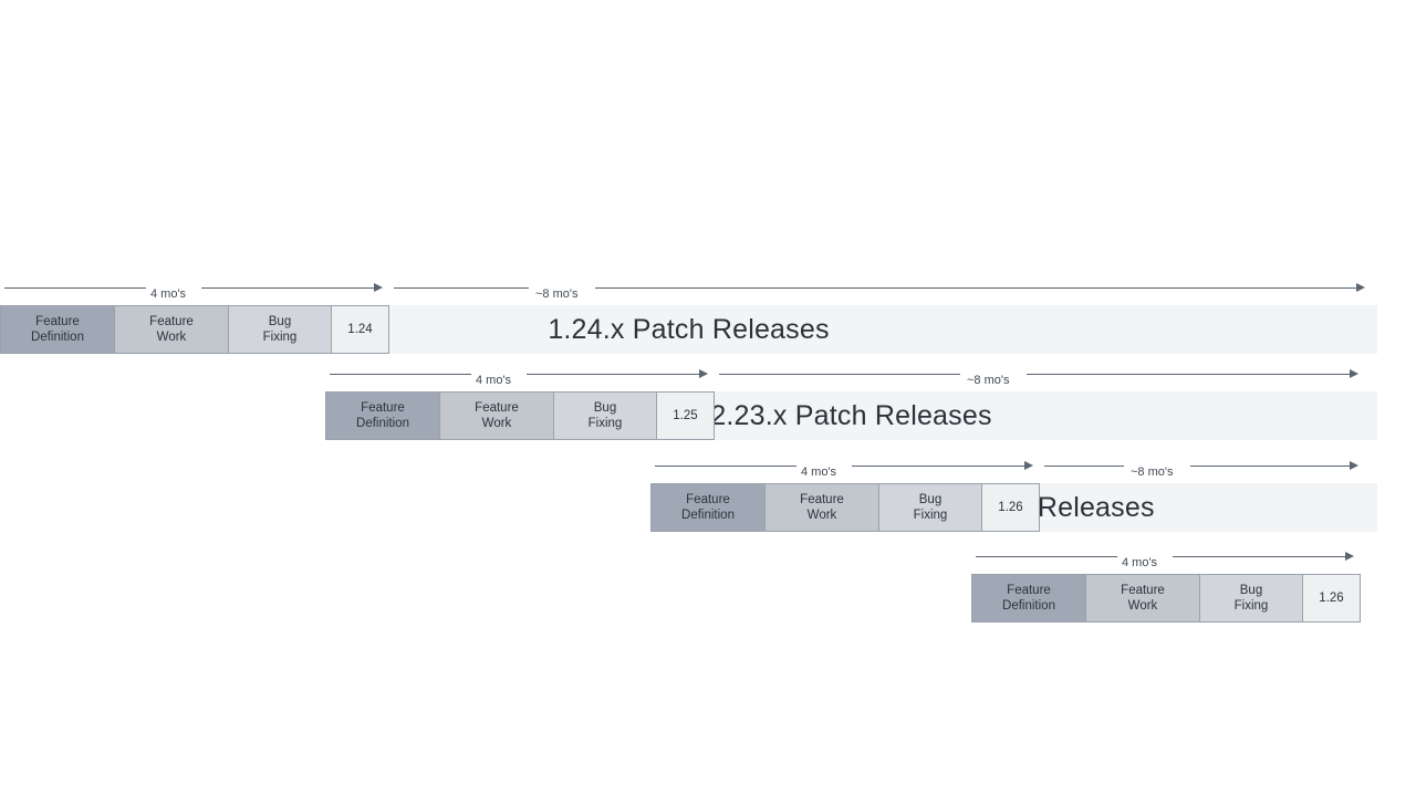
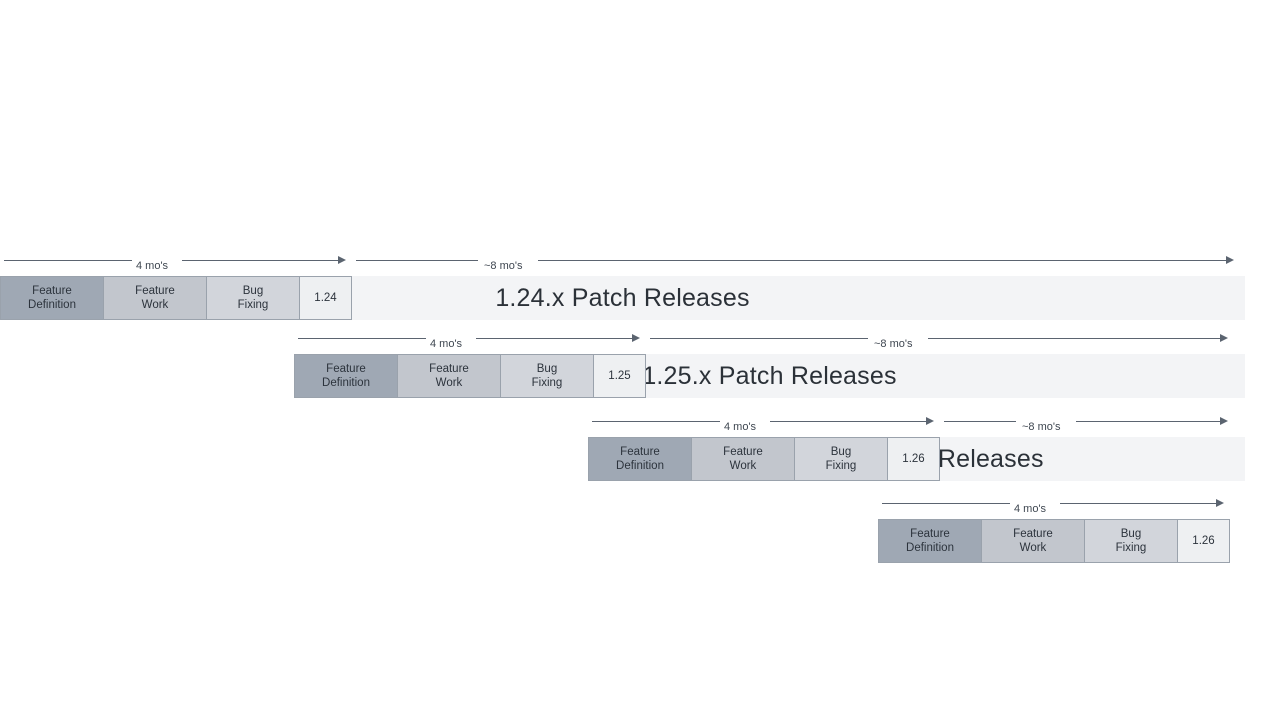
  4 mo's
  ~8 mo's
  1.24.x Patch Releases
  Feature
  Definition
  Feature
  Work
  Bug
  Fixing
  1.24
  4 mo's
  ~8 mo's
- 2.23.x Patch Releases
+ 1.25.x Patch Releases
  Feature
  Definition
  Feature
  Work
  Bug
  Fixing
  1.25
  4 mo's
  ~8 mo's
  Feature
  Definition
  Feature
  Work
  Bug
  Fixing
  1.26
  4 mo's
  Feature
  Definition
  Feature
  Work
  Bug
  Fixing
  1.26
